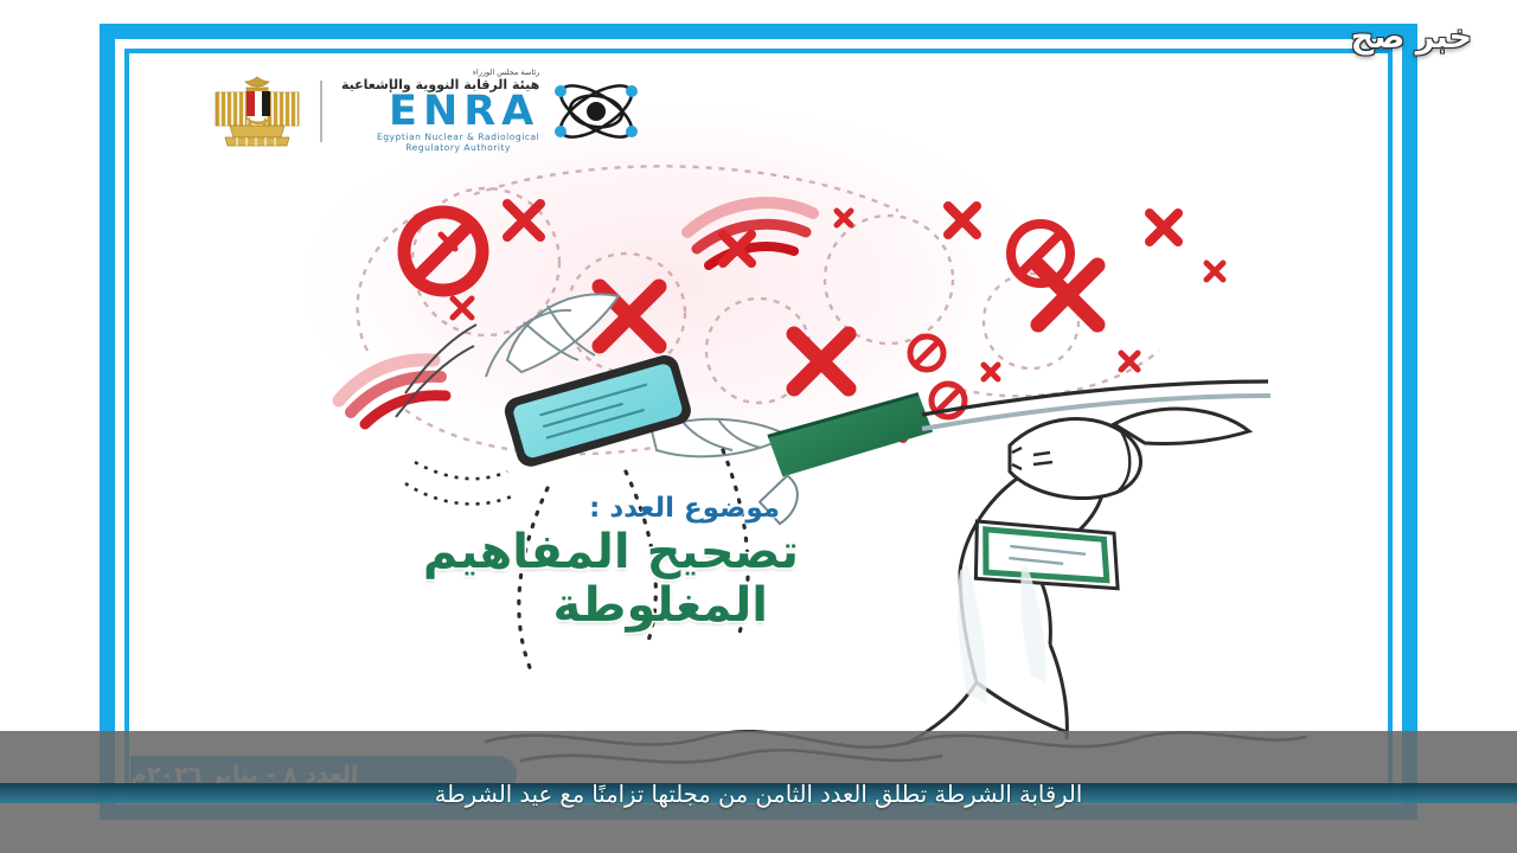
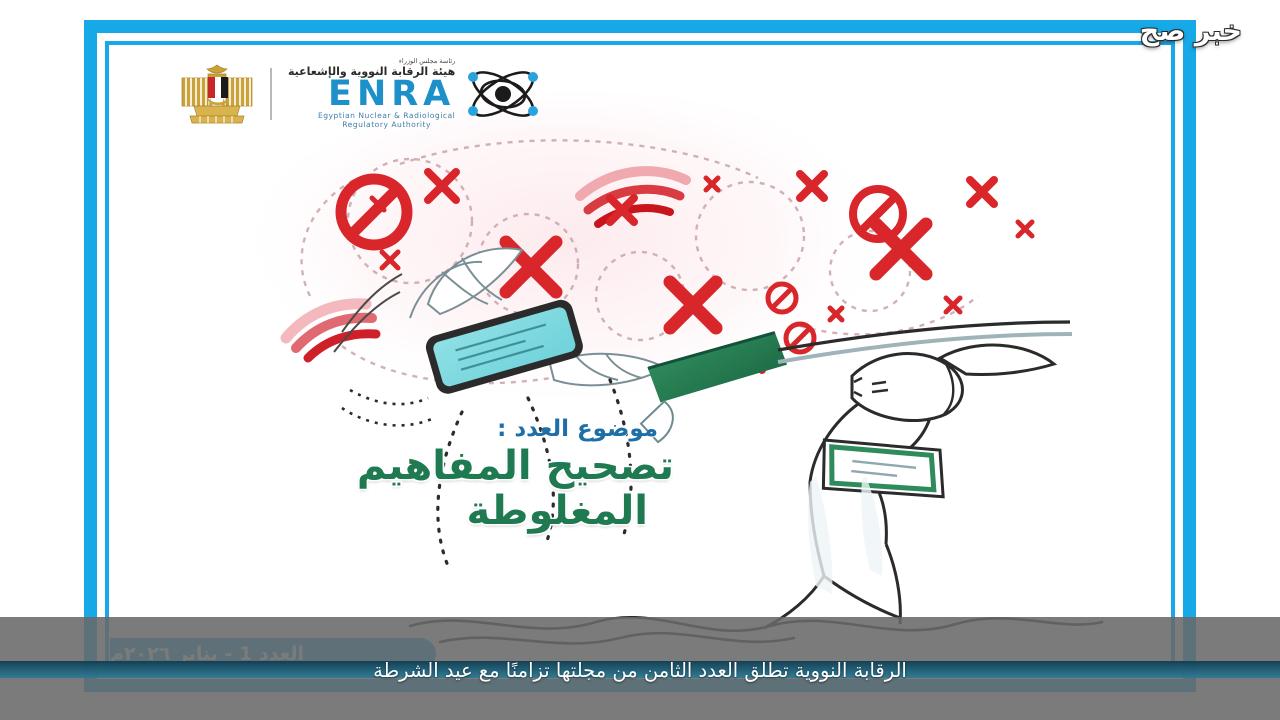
  رئاسة مجلس الوزراء
  هيئة الرقابة النووية والإشعاعية
  ENRA
  Egyptian Nuclear & Radiological
  Regulatory Authority
  موضوع العدد :
  تصحيح المفاهيم
  المغلوطة
- العدد ٨ - يناير ٢٠٢٦م
+ العدد 1 - يناير ٢٠٢٦م
- الرقابة الشرطة تطلق العدد الثامن من مجلتها تزامنًا مع عيد الشرطة
+ الرقابة النووية تطلق العدد الثامن من مجلتها تزامنًا مع عيد الشرطة
  خبر صح
